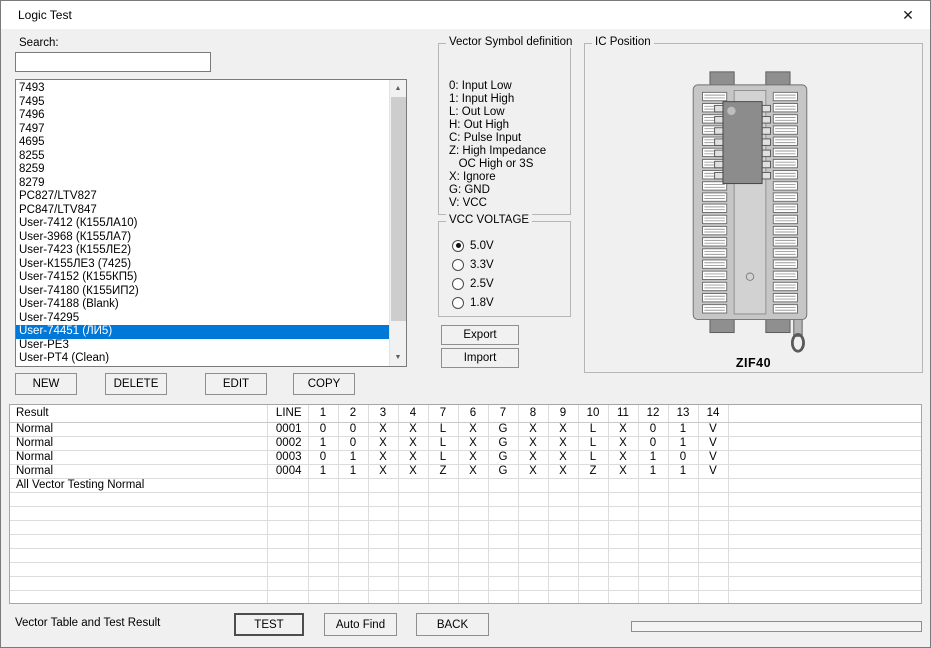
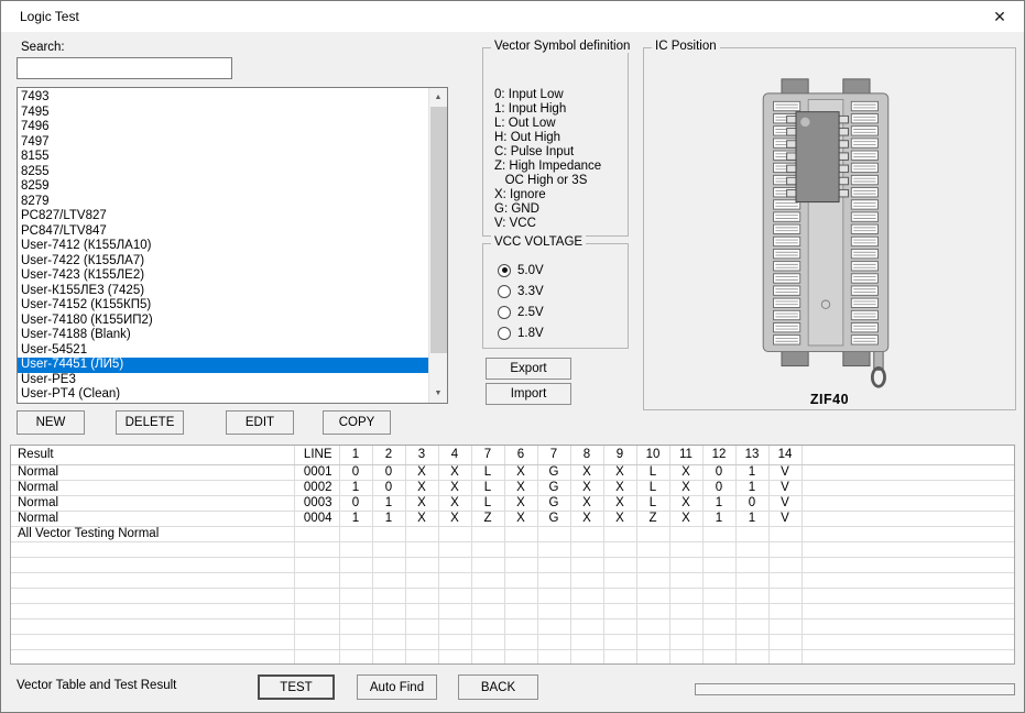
  Logic Test
  ✕
  Search:
  7493
  7495
  7496
  7497
- 4695
+ 8155
  8255
  8259
  8279
  PC827/LTV827
  PC847/LTV847
  User-7412 (К155ЛА10)
- User-3968 (К155ЛА7)
+ User-7422 (К155ЛА7)
  User-7423 (К155ЛЕ2)
  User-К155ЛЕ3 (7425)
  User-74152 (К155КП5)
  User-74180 (К155ИП2)
  User-74188 (Blank)
- User-74295
+ User-54521
  User-74451 (ЛИ5)
  User-PE3
  User-PT4 (Clean)
  NEW
  DELETE
  EDIT
  COPY
  Vector Symbol definition
  0: Input Low
  1: Input High
  L: Out Low
  H: Out High
  C: Pulse Input
  Z: High Impedance
  OC High or 3S
  X: Ignore
  G: GND
  V: VCC
  VCC VOLTAGE
  5.0V
  3.3V
  2.5V
  1.8V
  Export
  Import
  IC Position
  ZIF40
  Result	LINE	1	2	3	4	7	6	7	8	9	10	11	12	13	14
  Normal	0001	0	0	X	X	L	X	G	X	X	L	X	0	1	V
  Normal	0002	1	0	X	X	L	X	G	X	X	L	X	0	1	V
  Normal	0003	0	1	X	X	L	X	G	X	X	L	X	1	0	V
  Normal	0004	1	1	X	X	Z	X	G	X	X	Z	X	1	1	V
  All Vector Testing Normal
  Vector Table and Test Result
  TEST
  Auto Find
  BACK
